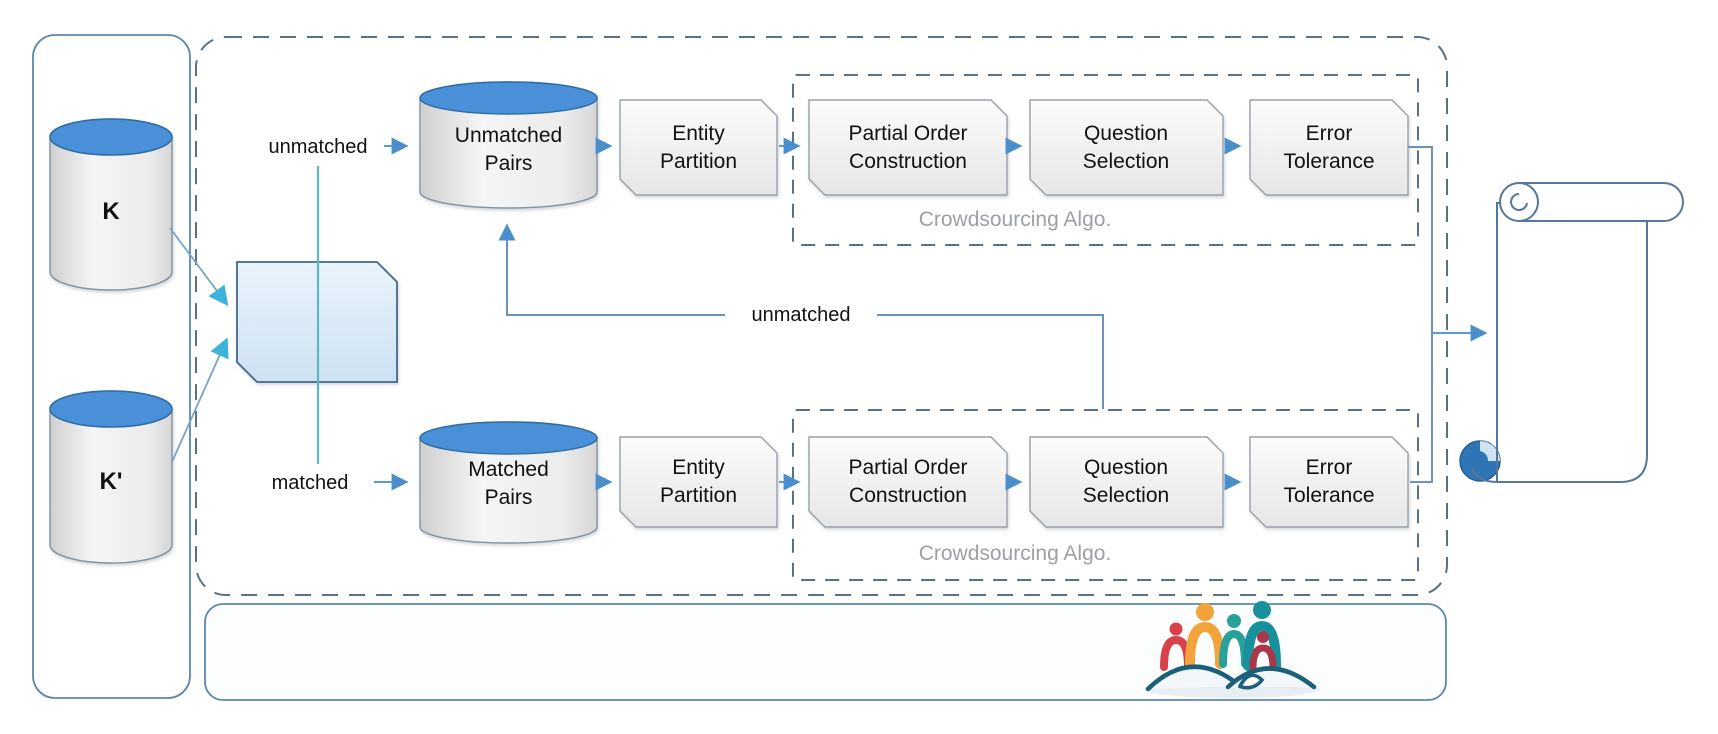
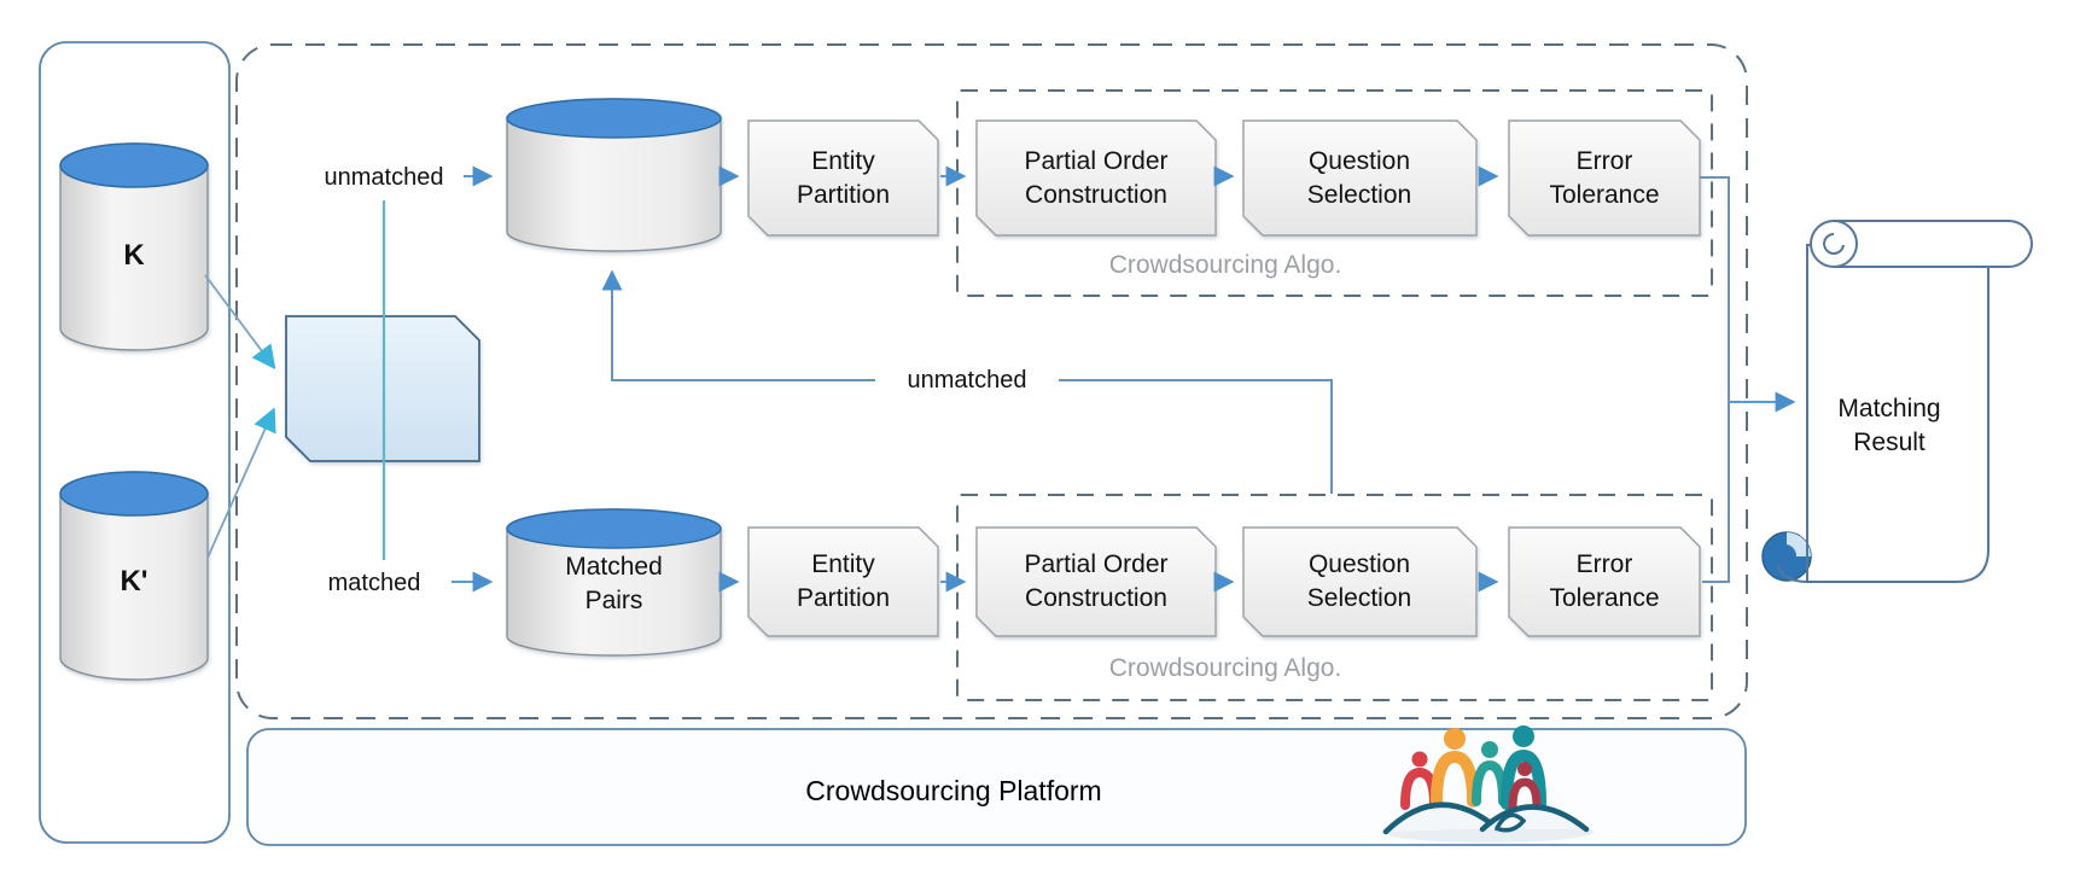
  K
  K'
  unmatched
  matched
  unmatched
- Unmatched Pairs
  Entity Partition
  Partial Order Construction
  Question Selection
  Error Tolerance
  Crowdsourcing Algo.
  Matched Pairs
  Entity Partition
  Partial Order Construction
  Question Selection
  Error Tolerance
  Crowdsourcing Algo.
+ Matching Result
+ Crowdsourcing Platform
